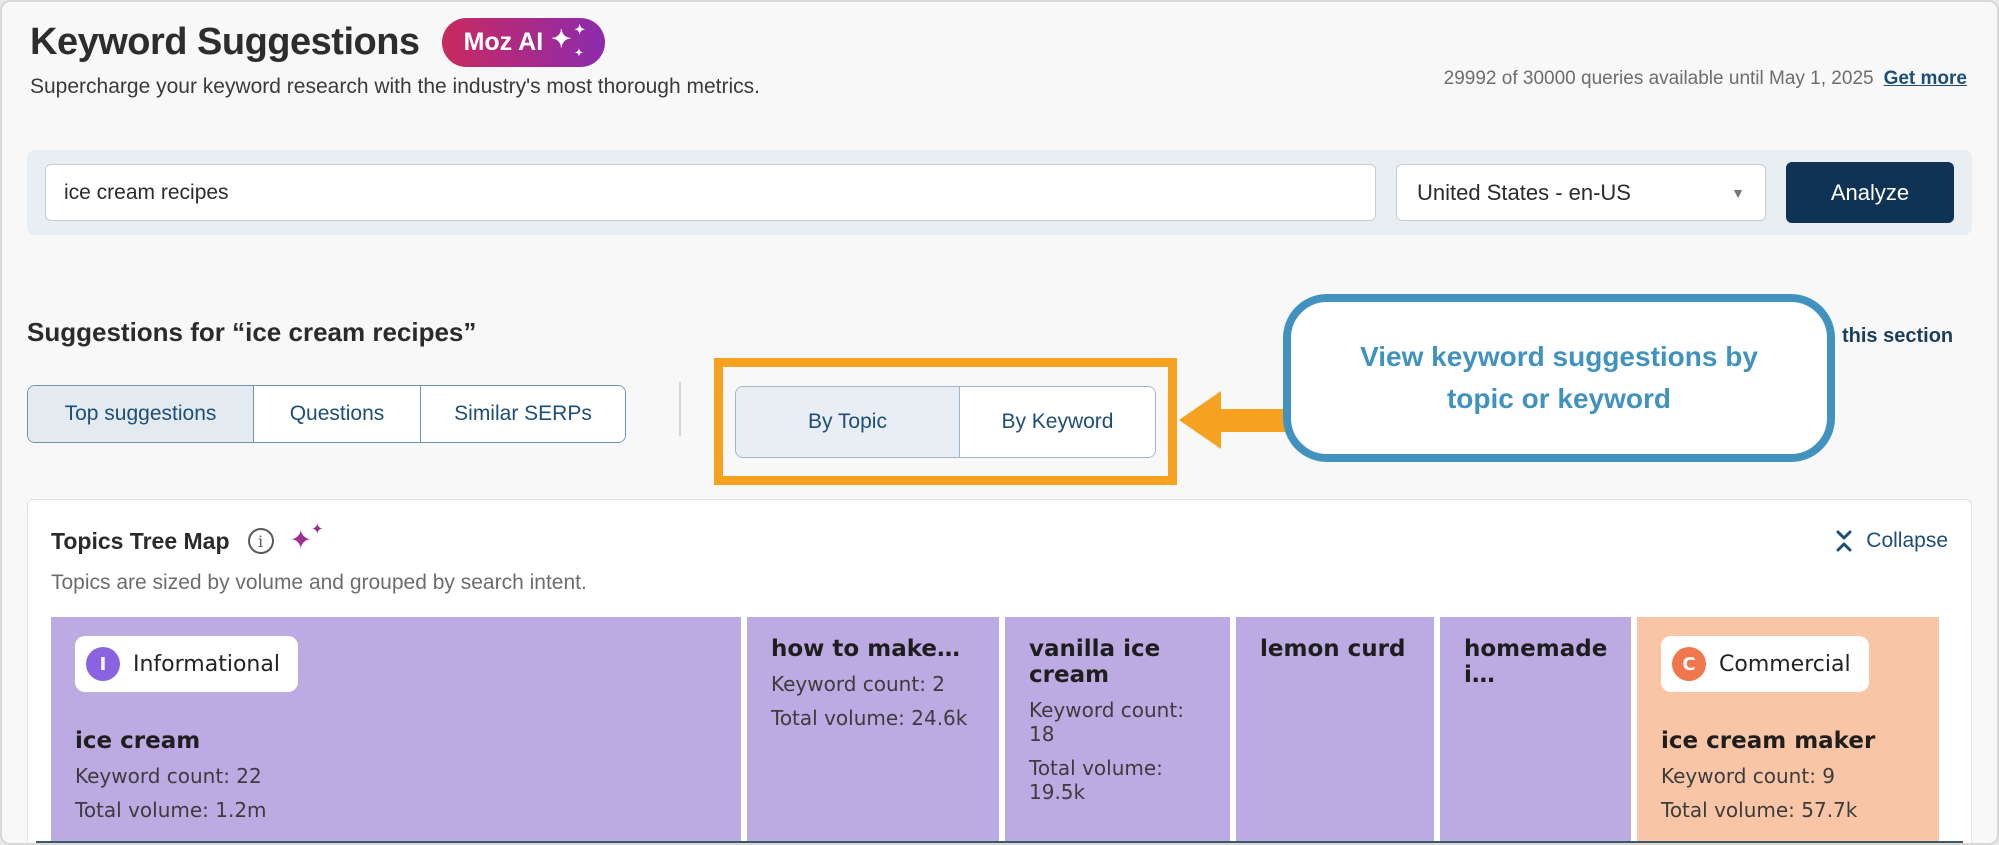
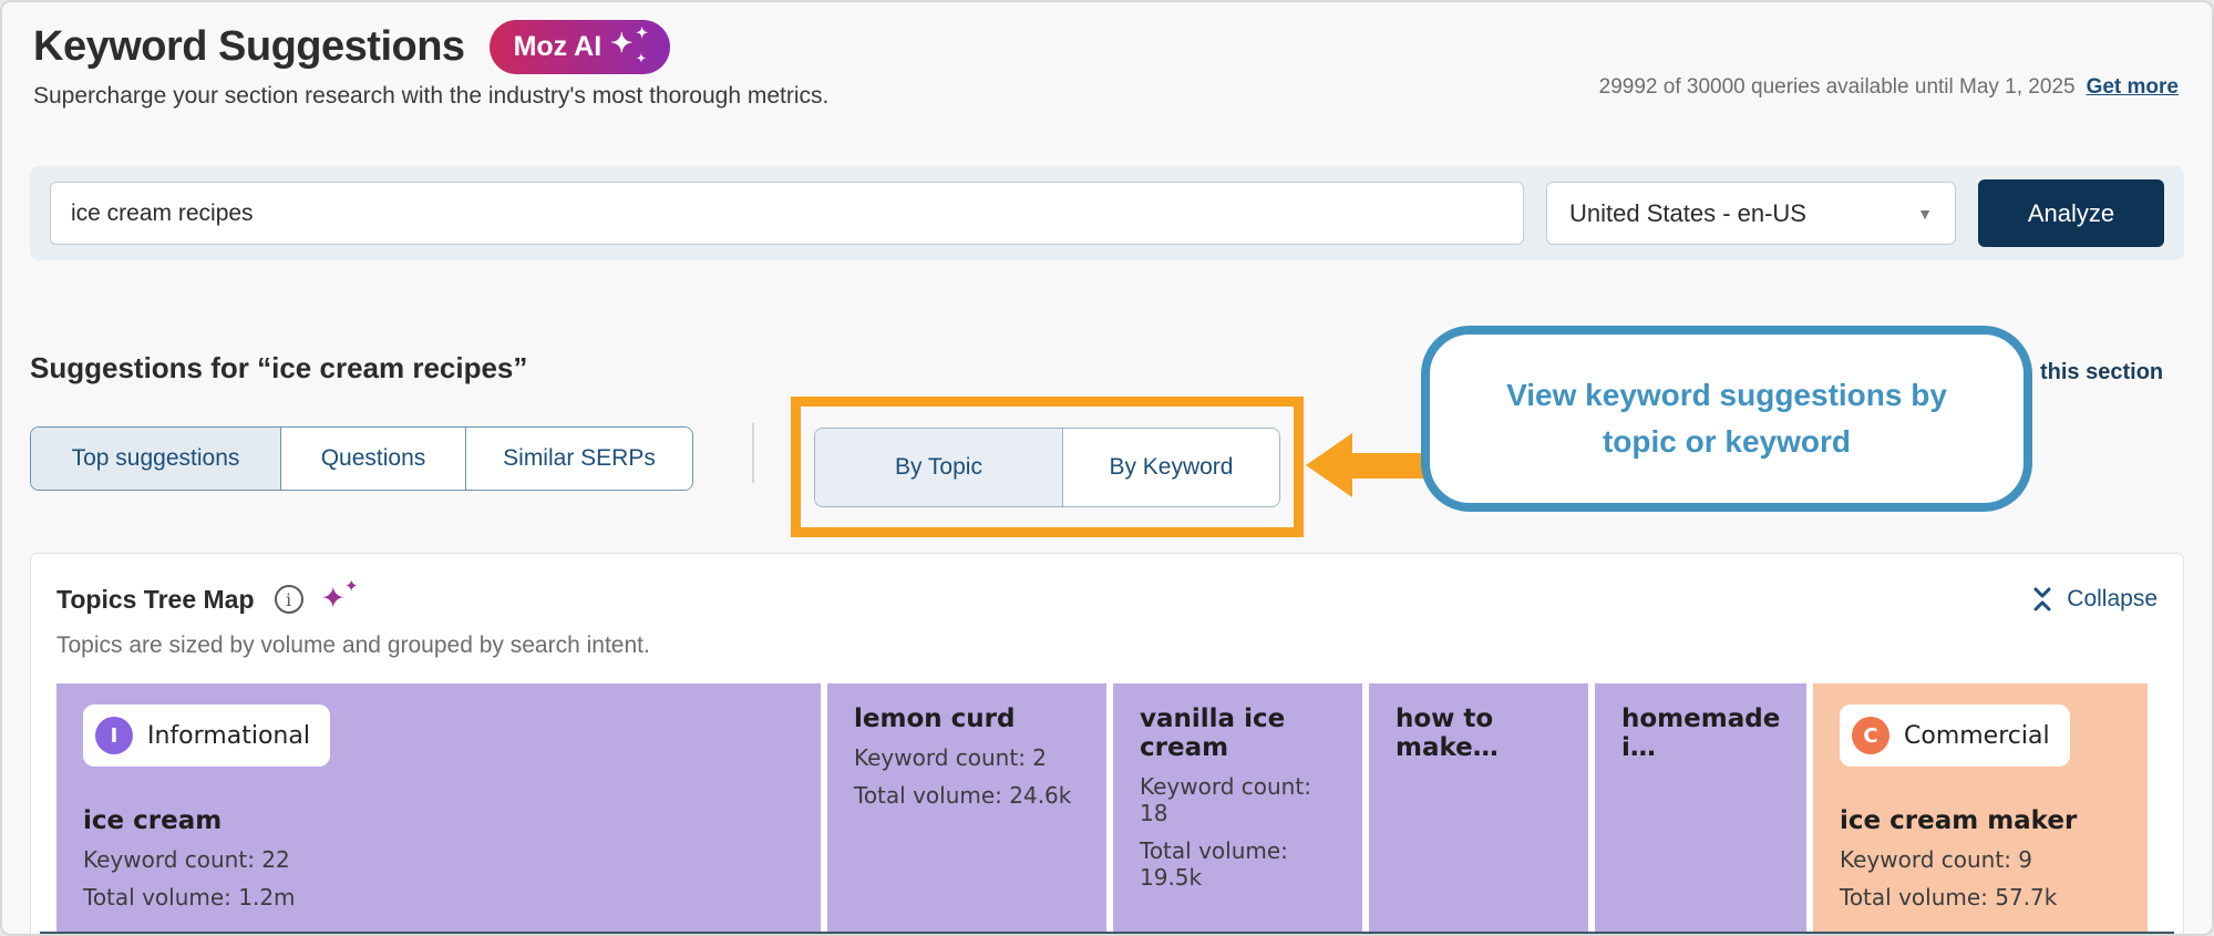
  Keyword Suggestions
  Moz AI
  ✦
  ✦
  ✦
- Supercharge your keyword research with the industry's most thorough metrics.
+ Supercharge your section research with the industry's most thorough metrics.
  29992 of 30000 queries available until May 1, 2025 Get more
  ice cream recipes
  United States - en-US
  ▼
  Analyze
  Suggestions for “ice cream recipes”
  Top suggestions
  Questions
  Similar SERPs
  By Topic
  By Keyword
  View keyword suggestions by topic or keyword
  this section
  Topics Tree Map
  i
  ✦
  ✦
  Collapse
  Topics are sized by volume and grouped by search intent.
  I
  Informational
  ice cream
  Keyword count: 22
  Total volume: 1.2m
- how to make…
+ lemon curd
  Keyword count: 2
  Total volume: 24.6k
  vanilla ice cream
  Keyword count: 18
  Total volume: 19.5k
- lemon curd
+ how to make…
  homemade i…
  C
  Commercial
  ice cream maker
  Keyword count: 9
  Total volume: 57.7k
